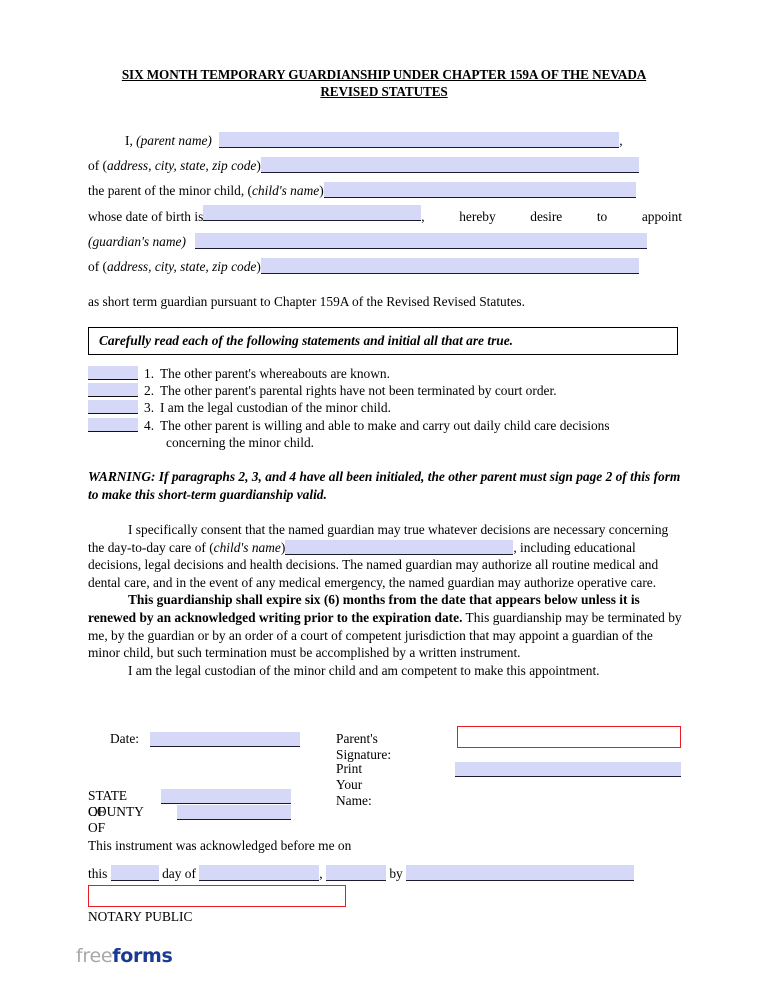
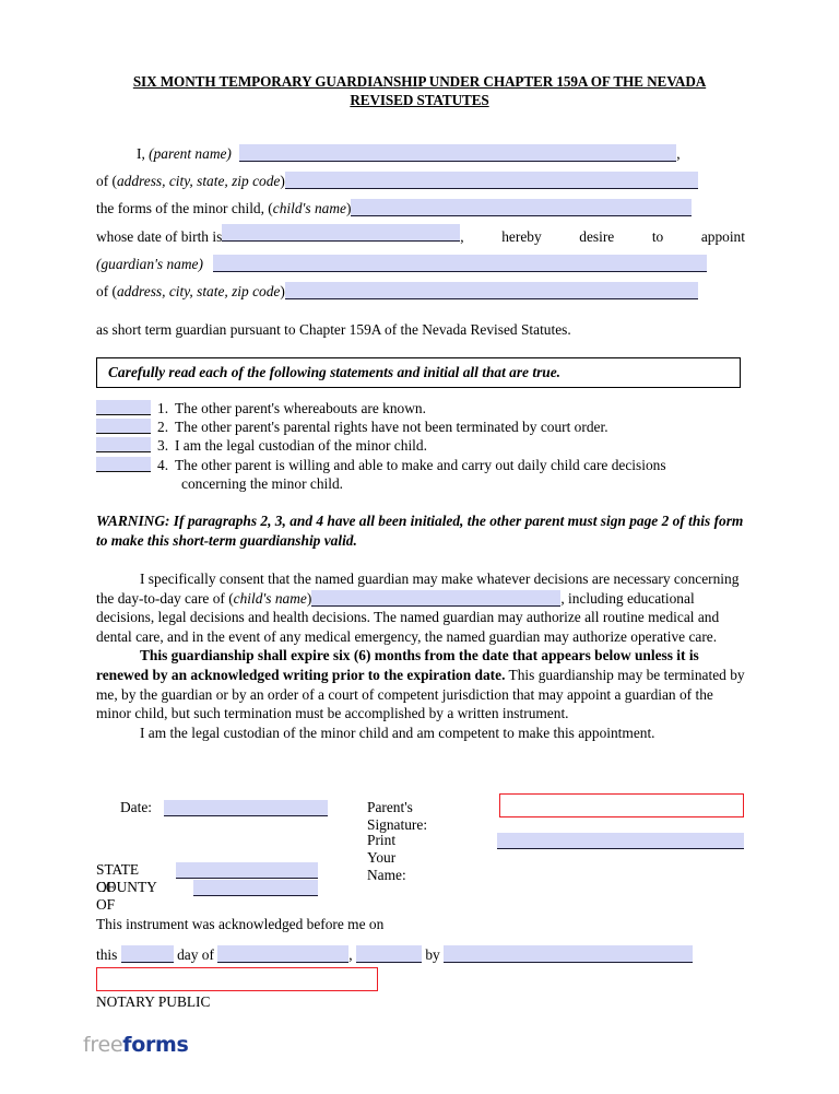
  SIX MONTH TEMPORARY GUARDIANSHIP UNDER CHAPTER 159A OF THE NEVADA
  REVISED STATUTES
  I, (parent name) ,
  of (address, city, state, zip code)
- the parent of the minor child, (child's name)
+ the forms of the minor child, (child's name)
  whose date of birth is
  ,
  hereby
  desire
  to
  appoint
  (guardian's name)
  of (address, city, state, zip code)
- as short term guardian pursuant to Chapter 159A of the Revised Revised Statutes.
+ as short term guardian pursuant to Chapter 159A of the Nevada Revised Statutes.
  Carefully read each of the following statements and initial all that are true.
  1.
  The other parent's whereabouts are known.
  2.
  The other parent's parental rights have not been terminated by court order.
  3.
  I am the legal custodian of the minor child.
  4.
  The other parent is willing and able to make and carry out daily child care decisions
  concerning the minor child.
  WARNING: If paragraphs 2, 3, and 4 have all been initialed, the other parent must sign page 2 of this form to make this short-term guardianship valid.
- I specifically consent that the named guardian may true whatever decisions are necessary concerning the day-to-day care of (child's name) , including educational decisions, legal decisions and health decisions. The named guardian may authorize all routine medical and dental care, and in the event of any medical emergency, the named guardian may authorize operative care.
+ I specifically consent that the named guardian may make whatever decisions are necessary concerning the day-to-day care of (child's name) , including educational decisions, legal decisions and health decisions. The named guardian may authorize all routine medical and dental care, and in the event of any medical emergency, the named guardian may authorize operative care.
  This guardianship shall expire six (6) months from the date that appears below unless it is renewed by an acknowledged writing prior to the expiration date. This guardianship may be terminated by me, by the guardian or by an order of a court of competent jurisdiction that may appoint a guardian of the minor child, but such termination must be accomplished by a written instrument.
  I am the legal custodian of the minor child and am competent to make this appointment.
  Date:
  Parent's Signature:
  Print Your Name:
  STATE OF
  COUNTY OF
  This instrument was acknowledged before me on
  this day of , by
  NOTARY PUBLIC
  freeforms
